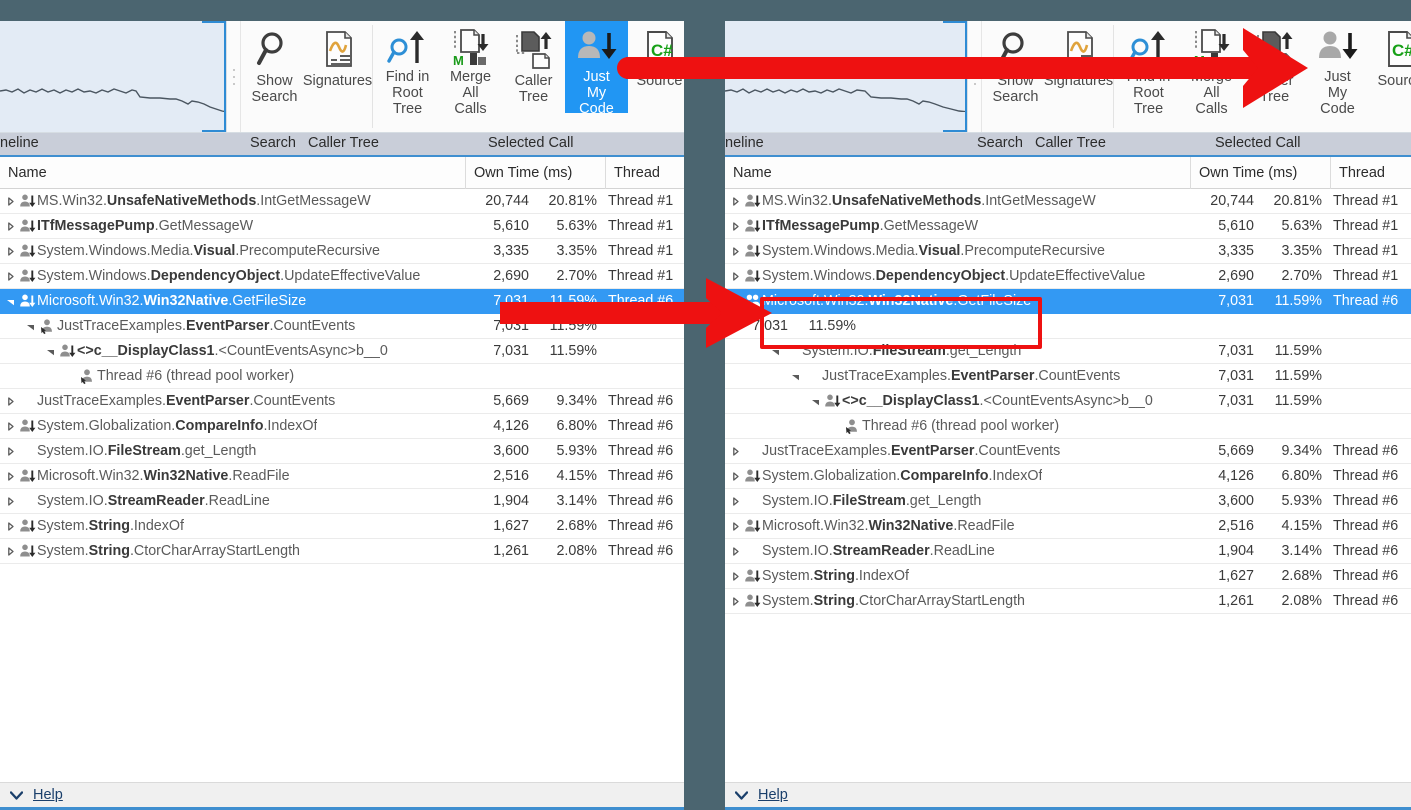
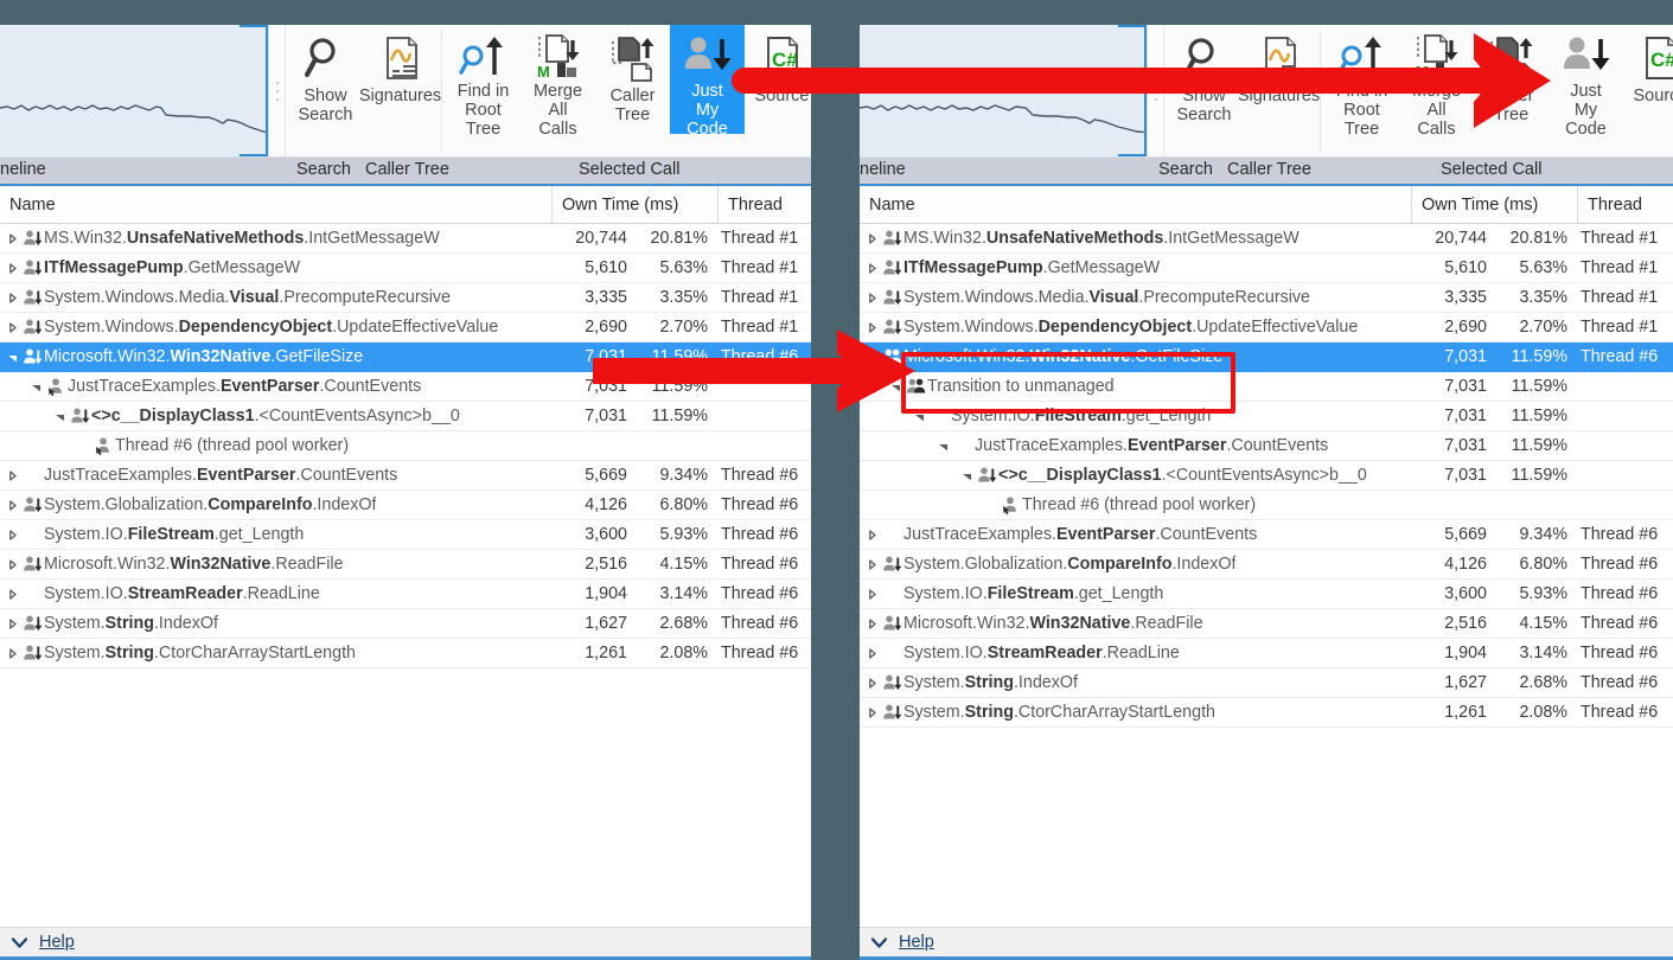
  Show
  Search
  Signatures
  Find in
  Root Tree
  M
  Merge
  All Calls
  Caller
  Tree
  Just
  My Code
  C#
  Source
  neline
  Search
  Caller Tree
  Selected Call
  Name
  Own Time (ms)
  Thread
  MS.Win32.UnsafeNativeMethods.IntGetMessageW
  20,744
  20.81%
  Thread #1
  ITfMessagePump.GetMessageW
  5,610
  5.63%
  Thread #1
  System.Windows.Media.Visual.PrecomputeRecursive
  3,335
  3.35%
  Thread #1
  System.Windows.DependencyObject.UpdateEffectiveValue
  2,690
  2.70%
  Thread #1
  Microsoft.Win32.Win32Native.GetFileSize
  7,031
  11.59%
  Thread #6
  JustTraceExamples.EventParser.CountEvents
  7,031
  11.59%
  <>c__DisplayClass1.<CountEventsAsync>b__0
  7,031
  11.59%
  Thread #6 (thread pool worker)
  JustTraceExamples.EventParser.CountEvents
  5,669
  9.34%
  Thread #6
  System.Globalization.CompareInfo.IndexOf
  4,126
  6.80%
  Thread #6
  System.IO.FileStream.get_Length
  3,600
  5.93%
  Thread #6
  Microsoft.Win32.Win32Native.ReadFile
  2,516
  4.15%
  Thread #6
  System.IO.StreamReader.ReadLine
  1,904
  3.14%
  Thread #6
  System.String.IndexOf
  1,627
  2.68%
  Thread #6
  System.String.CtorCharArrayStartLength
  1,261
  2.08%
  Thread #6
  Help
  Show
  Search
  Signatures
  Root Tree
  All Calls
  Tree
  Just
  My Code
  C#
  neline
  Search
  Caller Tree
  Selected Call
  Name
  Own Time (ms)
  Thread
  MS.Win32.UnsafeNativeMethods.IntGetMessageW
  20,744
  20.81%
  Thread #1
  ITfMessagePump.GetMessageW
  5,610
  5.63%
  Thread #1
  System.Windows.Media.Visual.PrecomputeRecursive
  3,335
  3.35%
  Thread #1
  System.Windows.DependencyObject.UpdateEffectiveValue
  2,690
  2.70%
  Thread #1
  Microsoft.Win32.Win32Native.GetFileSize
  7,031
  11.59%
  Thread #6
+ Transition to unmanaged
  7,031
  11.59%
  System.IO.FileStream.get_Length
  7,031
  11.59%
  JustTraceExamples.EventParser.CountEvents
  7,031
  11.59%
  <>c__DisplayClass1.<CountEventsAsync>b__0
  7,031
  11.59%
  Thread #6 (thread pool worker)
  JustTraceExamples.EventParser.CountEvents
  5,669
  9.34%
  Thread #6
  System.Globalization.CompareInfo.IndexOf
  4,126
  6.80%
  Thread #6
  System.IO.FileStream.get_Length
  3,600
  5.93%
  Thread #6
  Microsoft.Win32.Win32Native.ReadFile
  2,516
  4.15%
  Thread #6
  System.IO.StreamReader.ReadLine
  1,904
  3.14%
  Thread #6
  System.String.IndexOf
  1,627
  2.68%
  Thread #6
  System.String.CtorCharArrayStartLength
  1,261
  2.08%
  Thread #6
  Help
